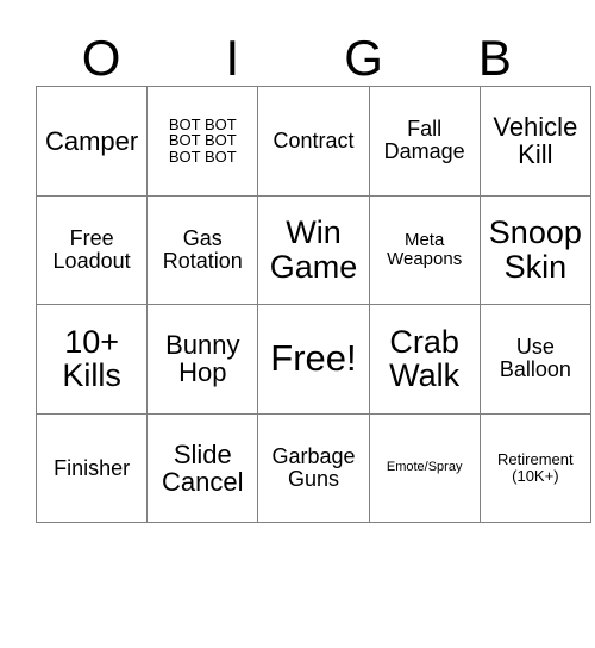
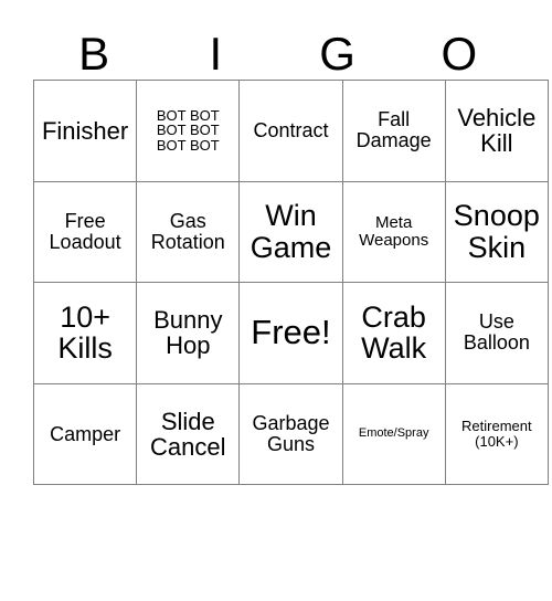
- O
+ B
  I
  G
- B
+ O
- Camper	BOT BOTBOT BOTBOT BOT	Contract	FallDamage	VehicleKill
+ Finisher	BOT BOTBOT BOTBOT BOT	Contract	FallDamage	VehicleKill
  FreeLoadout	GasRotation	WinGame	MetaWeapons	SnoopSkin
  10+Kills	BunnyHop	Free!	CrabWalk	UseBalloon
- Finisher	SlideCancel	GarbageGuns	Emote/Spray	Retirement(10K+)
+ Camper	SlideCancel	GarbageGuns	Emote/Spray	Retirement(10K+)
